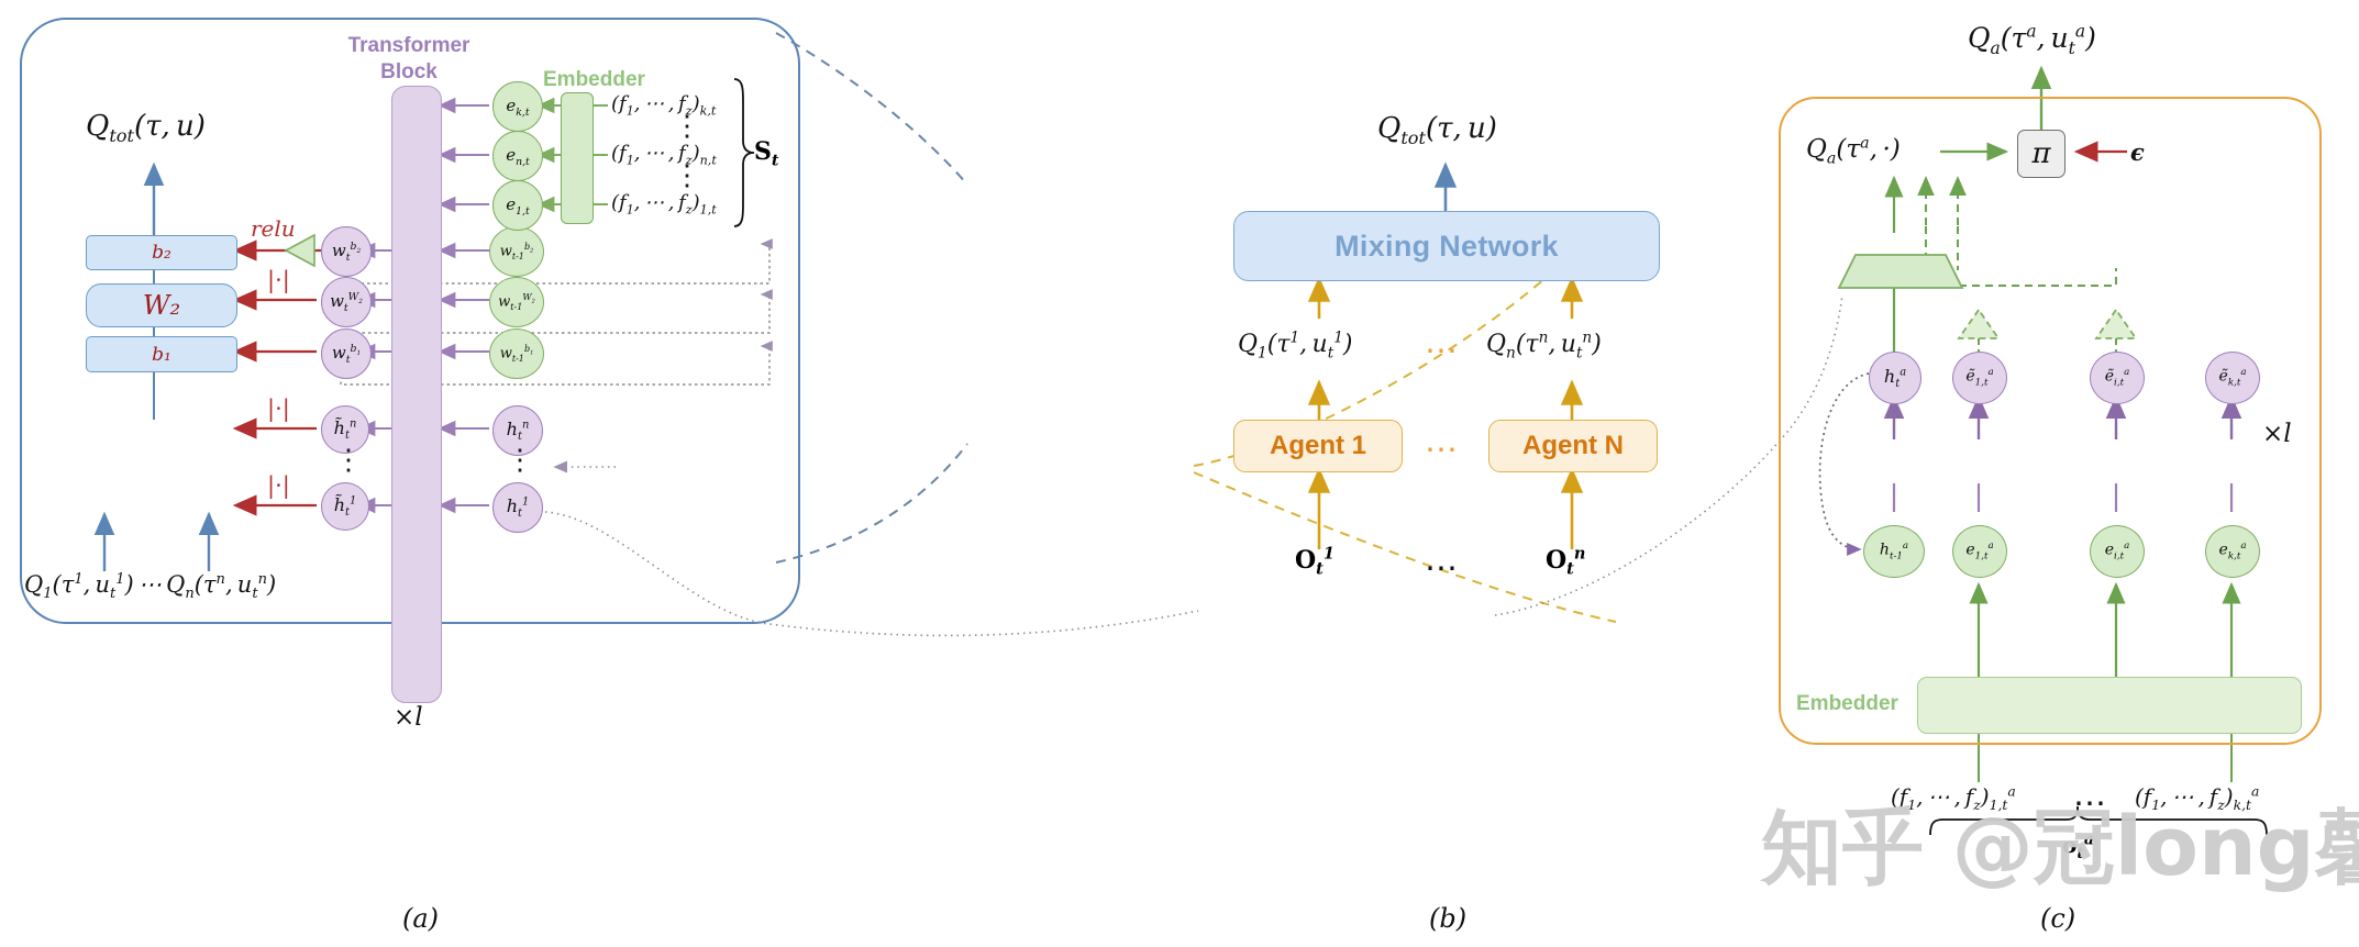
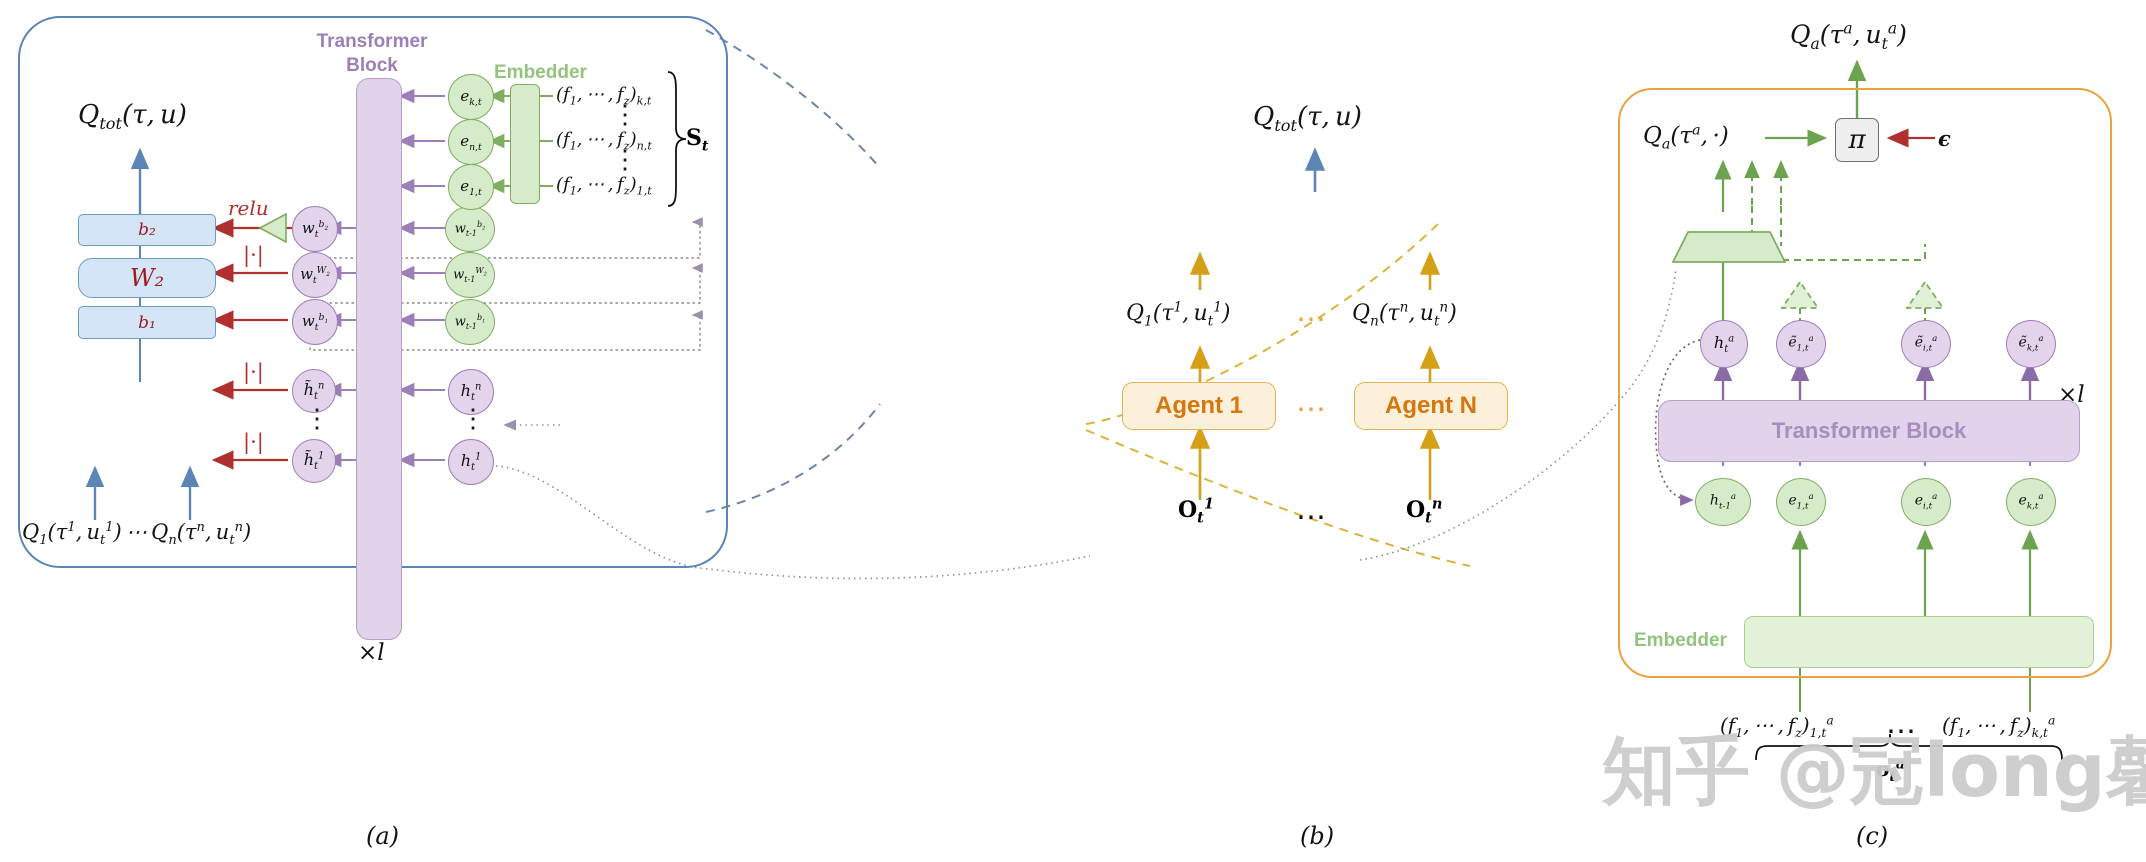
  Qtot(τ, u)
  Transformer
  Block
  ×l
  Embedder
  b₂
  W₂
  b₁
  relu
  |·|
  |·|
  |·|
  wtb
  wtW
  wtb
  h̃tn
  h̃t1
  ⋮
  htn
  ht1
  ⋮
  wt-1b
  wt-1W
  wt-1b
  ek,t
  en,t
  e1,t
  (f1, ⋯ , fz)k,t
  ⋮
  (f1, ⋯ , fz)n,t
  ⋮
  (f1, ⋯ , fz)1,t
  St
  Q1(τ1, ut1) ⋯ Qn(τn, utn)
  Qtot(τ, u)
- Mixing Network
  Q1(τ1, ut1)
  ⋯
  Qn(τn, utn)
  Agent 1
  ⋯
  Agent N
  Ot1
  ⋯
  Otn
  Qa(τa, uta)
  Qa(τa, ·)
  π
  ϵ
  hta
  ẽ1,ta
  ẽi,ta
  ẽk,ta
  ×l
+ Transformer Block
  ht-1a
  e1,ta
  ei,ta
  ek,ta
  Embedder
  (f1, ⋯ , fz)1,ta
  ⋯
  (f1, ⋯ , fz)k,ta
  ota
  知乎 @冠long馨
  (a)
  (b)
  (c)
